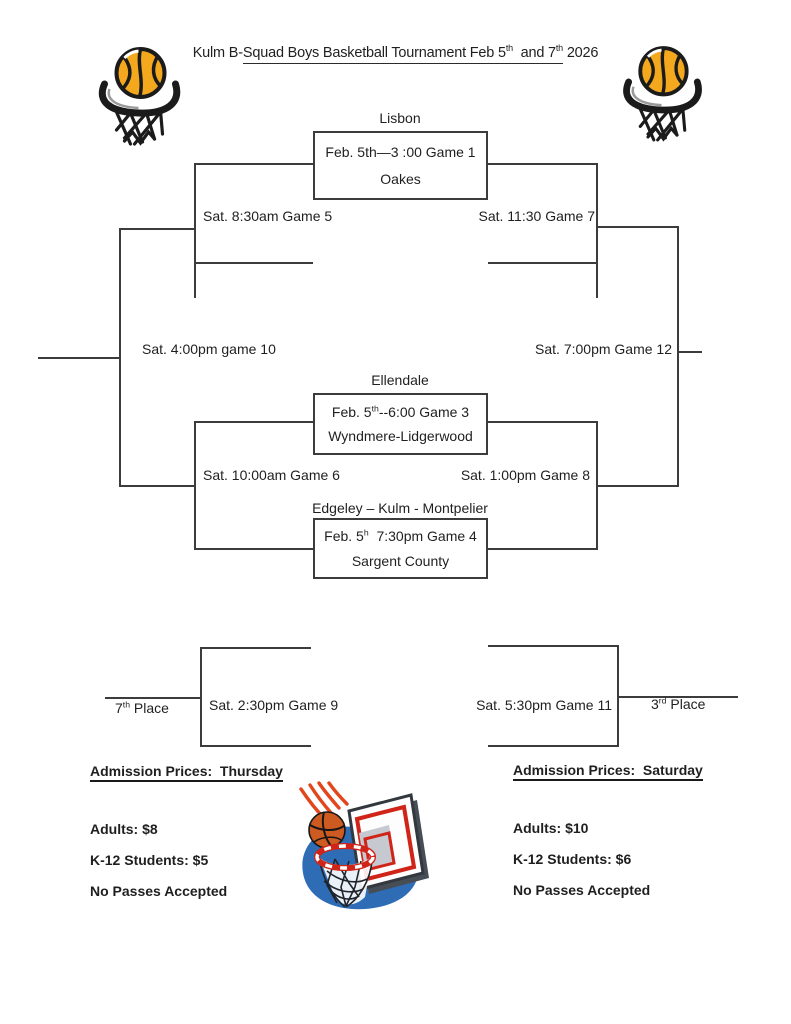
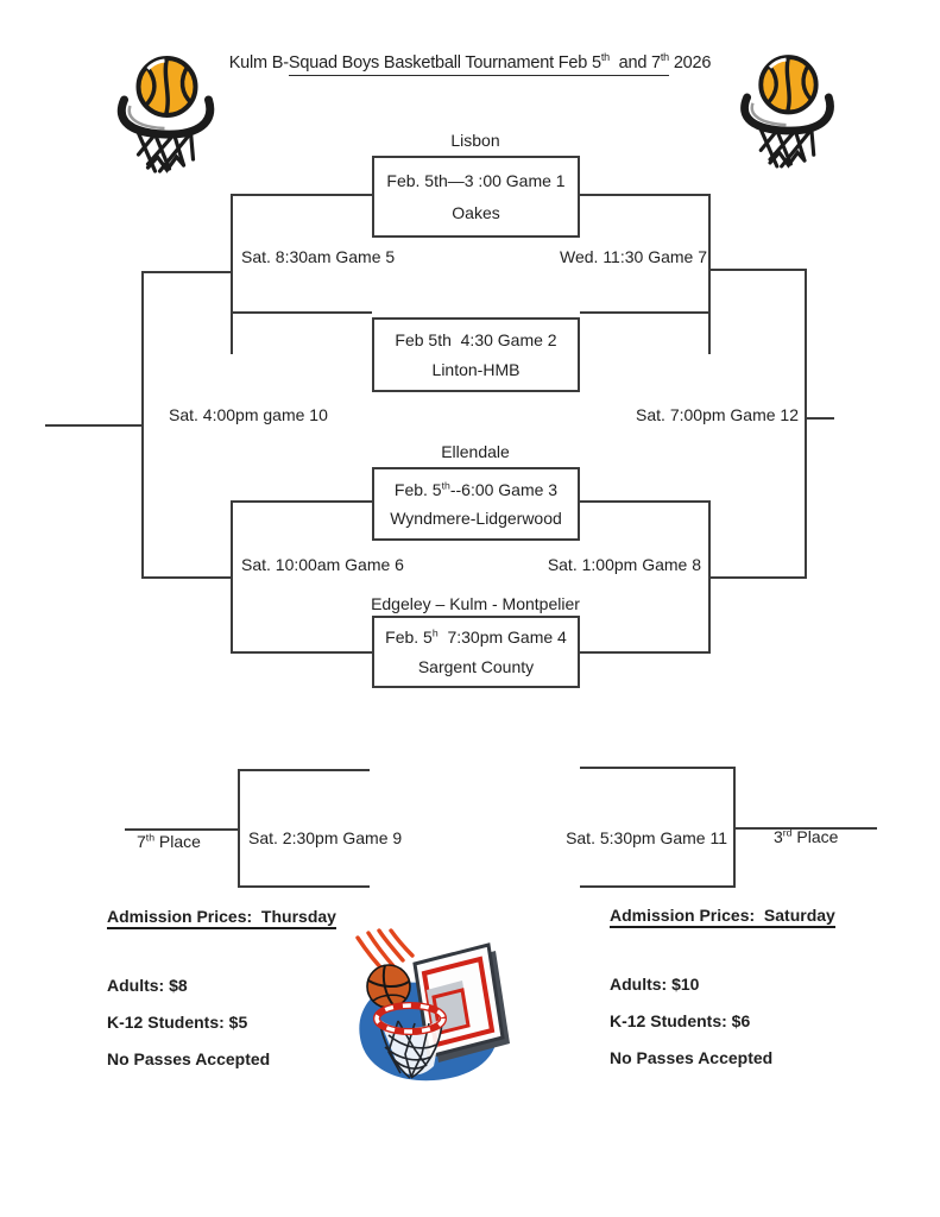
  Kulm B-Squad Boys Basketball Tournament Feb 5th and 7th 2026
  Lisbon
  Feb. 5th—3 :00 Game 1
  Oakes
+ Feb 5th 4:30 Game 2
+ Linton-HMB
  Ellendale
  Feb. 5th--6:00 Game 3
  Wyndmere-Lidgerwood
  Edgeley – Kulm - Montpelier
  Feb. 5h 7:30pm Game 4
  Sargent County
  Sat. 8:30am Game 5
- Sat. 11:30 Game 7
+ Wed. 11:30 Game 7
  Sat. 4:00pm game 10
  Sat. 7:00pm Game 12
  Sat. 10:00am Game 6
  Sat. 1:00pm Game 8
  7th Place
  Sat. 2:30pm Game 9
  Sat. 5:30pm Game 11
  3rd Place
  Admission Prices: Thursday
  Adults: $8
  K-12 Students: $5
  No Passes Accepted
  Admission Prices: Saturday
  Adults: $10
  K-12 Students: $6
  No Passes Accepted
